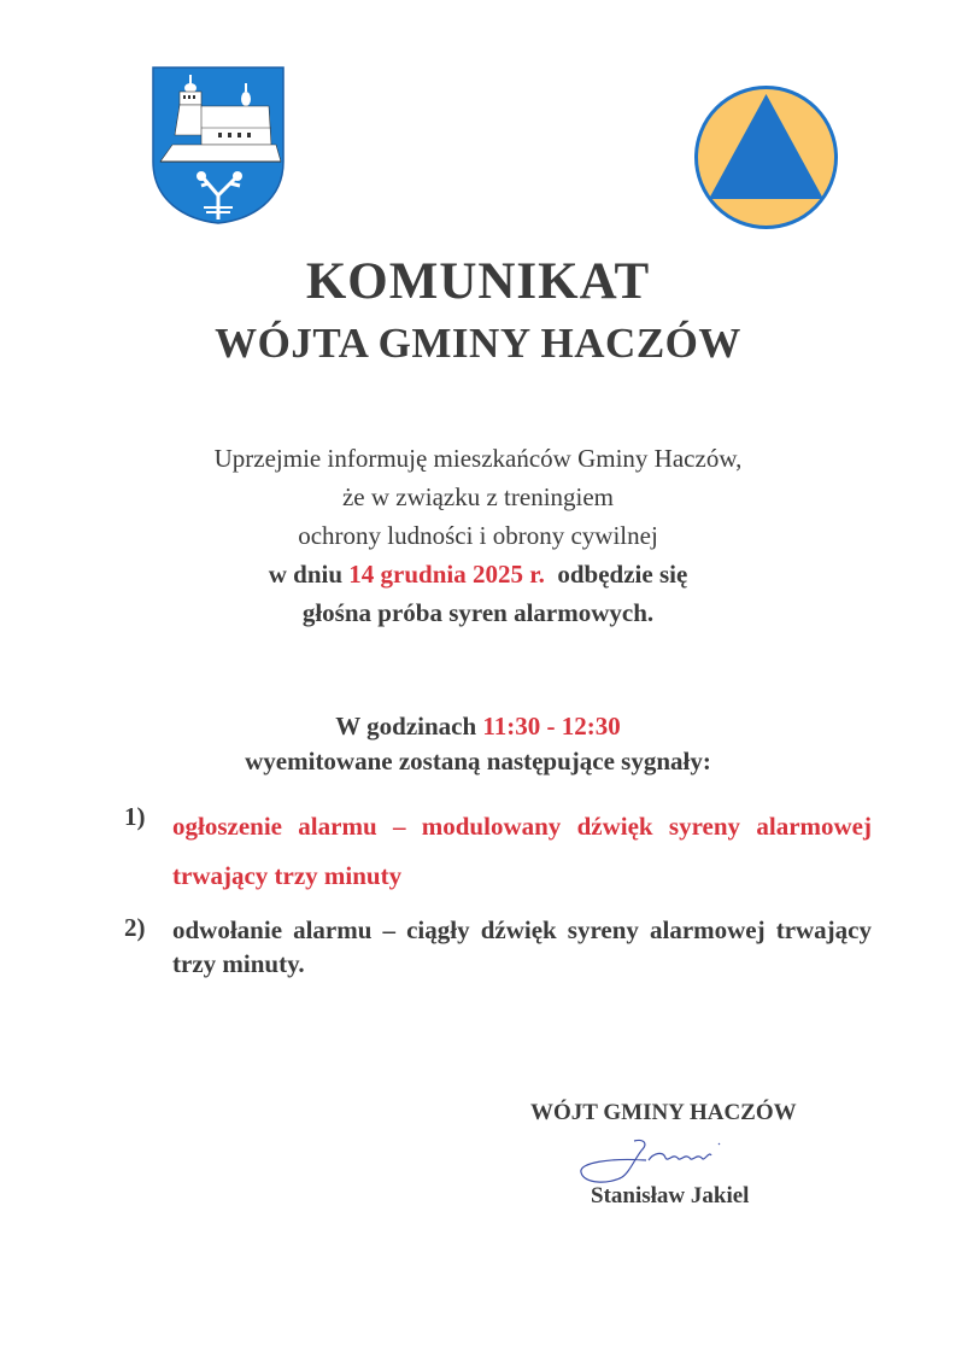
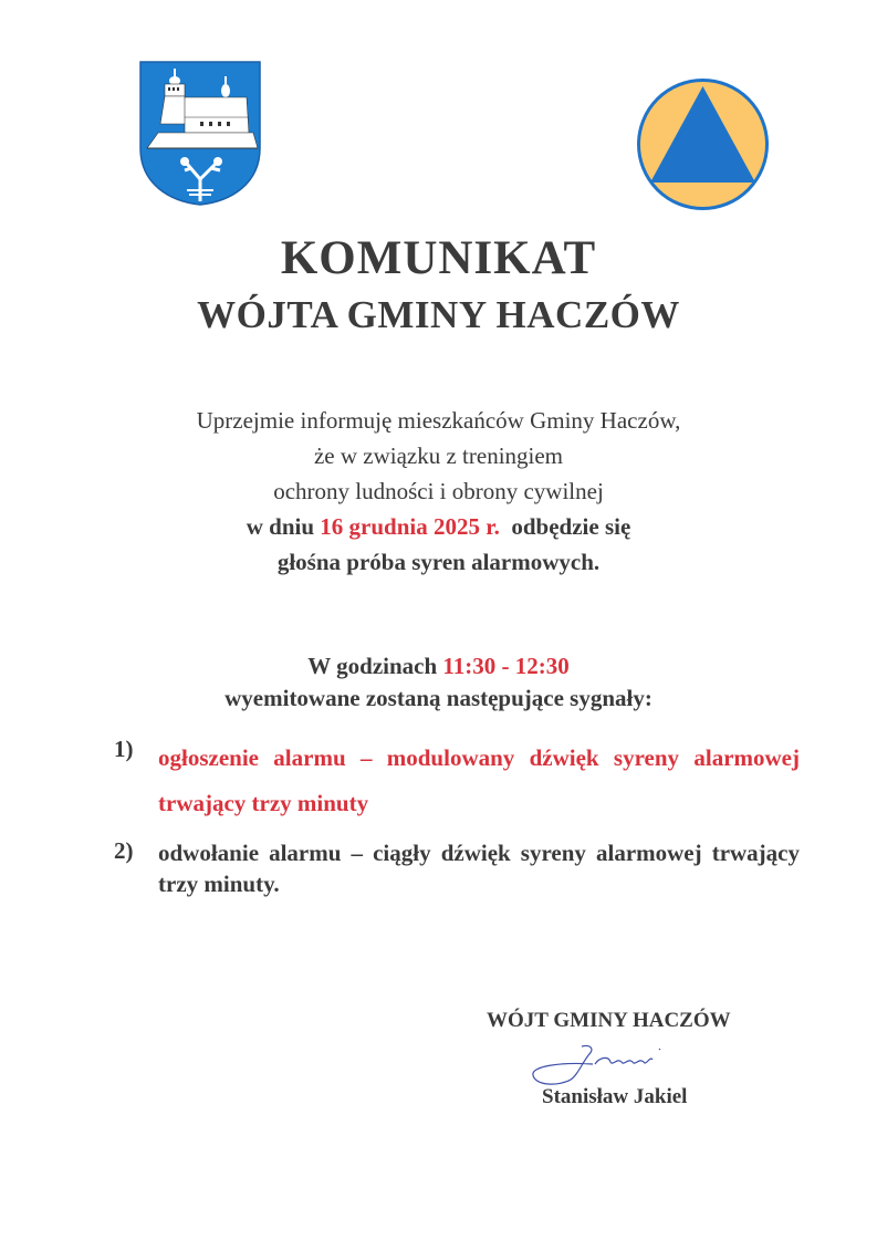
  KOMUNIKAT
  WÓJTA GMINY HACZÓW
  Uprzejmie informuję mieszkańców Gminy Haczów,
  że w związku z treningiem
  ochrony ludności i obrony cywilnej
- w dniu 14 grudnia 2025 r. odbędzie się
+ w dniu 16 grudnia 2025 r. odbędzie się
  głośna próba syren alarmowych.
  W godzinach 11:30 - 12:30
  wyemitowane zostaną następujące sygnały:
  1)
  ogłoszenie alarmu – modulowany dźwięk syreny alarmowej trwający trzy minuty
  2)
  odwołanie alarmu – ciągły dźwięk syreny alarmowej trwający trzy minuty.
  WÓJT GMINY HACZÓW
  Stanisław Jakiel
